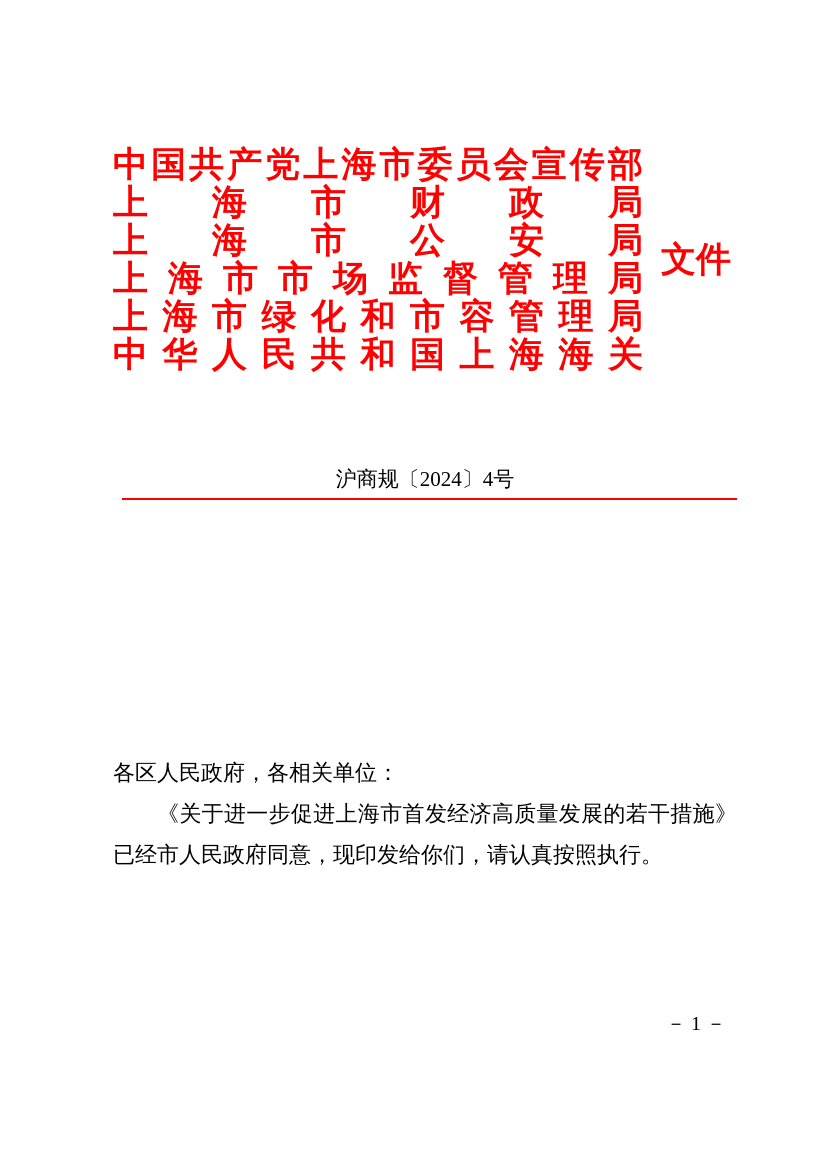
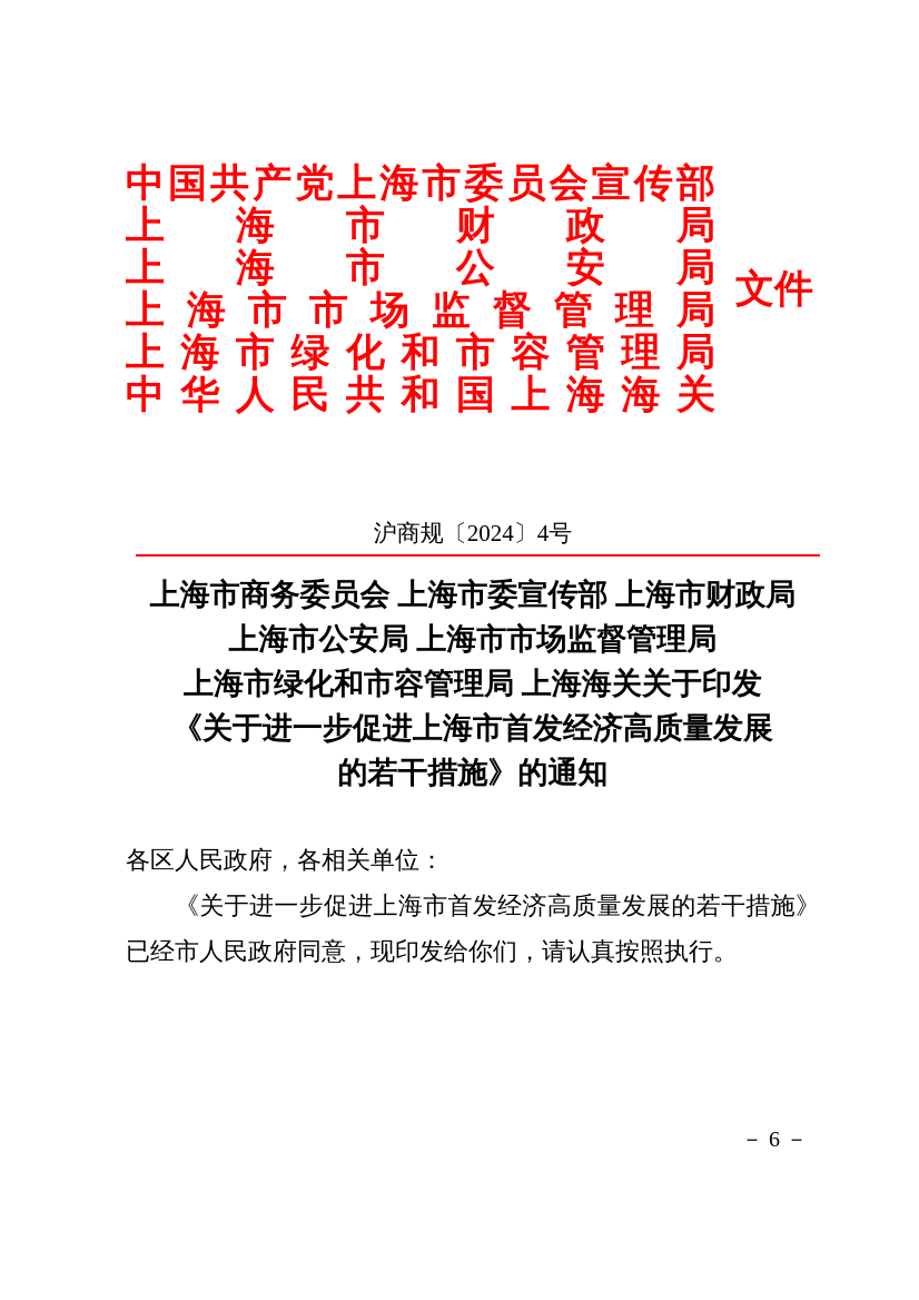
  中国共产党上海市委员会宣传部
  上海市财政局
  上海市公安局
  上海市市场监督管理局
  上海市绿化和市容管理局
  中华人民共和国上海海关
  文件
  沪商规〔2024〕4号
+ 上海市商务委员会 上海市委宣传部 上海市财政局
+ 上海市公安局 上海市市场监督管理局
+ 上海市绿化和市容管理局 上海海关关于印发
+ 《关于进一步促进上海市首发经济高质量发展
+ 的若干措施》的通知
  各区人民政府，各相关单位：
  《关于进一步促进上海市首发经济高质量发展的若干措施》已经市人民政府同意，现印发给你们，请认真按照执行。
- － 1 －
+ － 6 －
